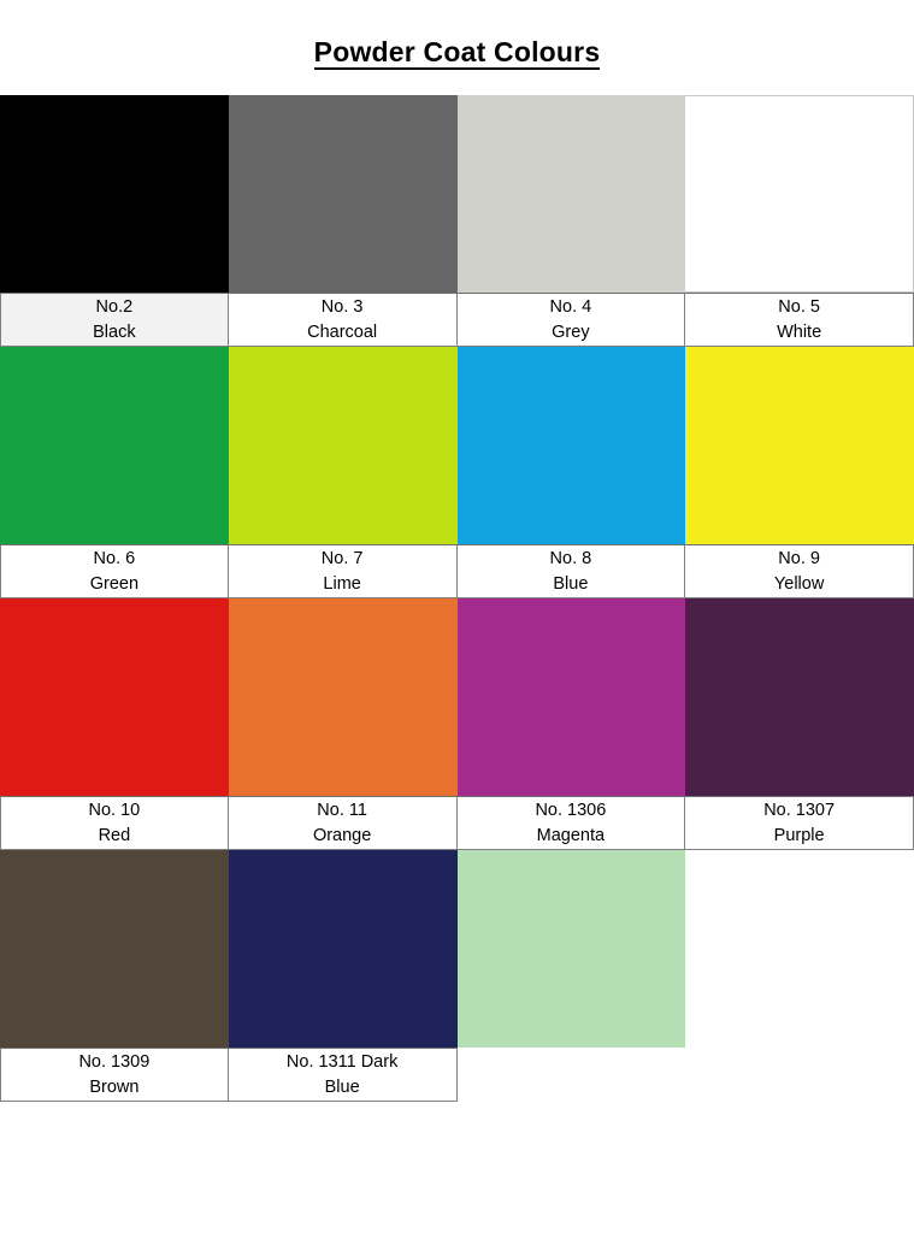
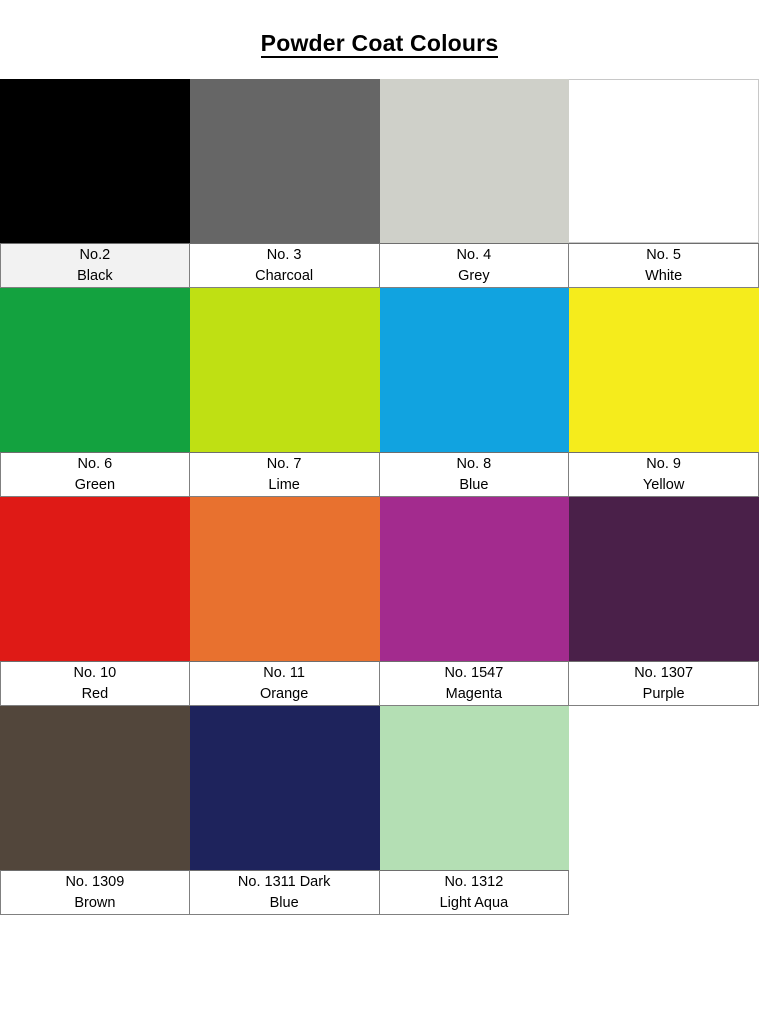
  Powder Coat Colours
  No.2
  Black
  No. 3
  Charcoal
  No. 4
  Grey
  No. 5
  White
  No. 6
  Green
  No. 7
  Lime
  No. 8
  Blue
  No. 9
  Yellow
  No. 10
  Red
  No. 11
  Orange
- No. 1306
+ No. 1547
  Magenta
  No. 1307
  Purple
  No. 1309
  Brown
  No. 1311 Dark
  Blue
+ No. 1312
+ Light Aqua
